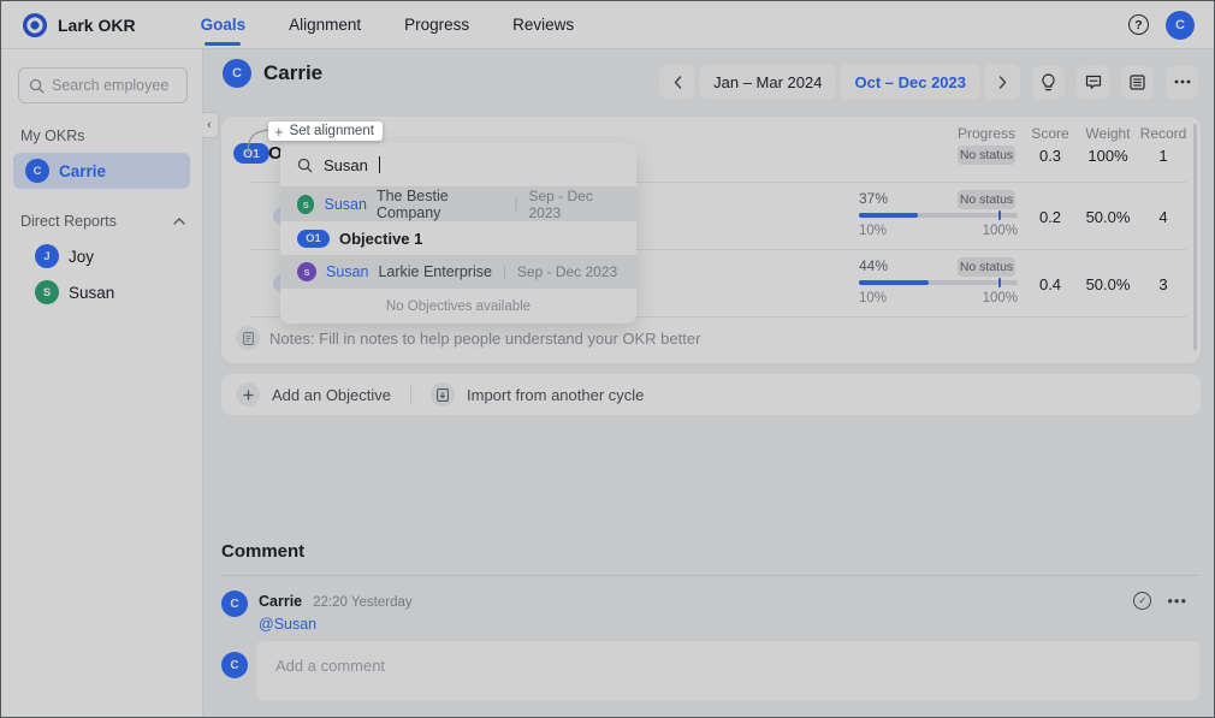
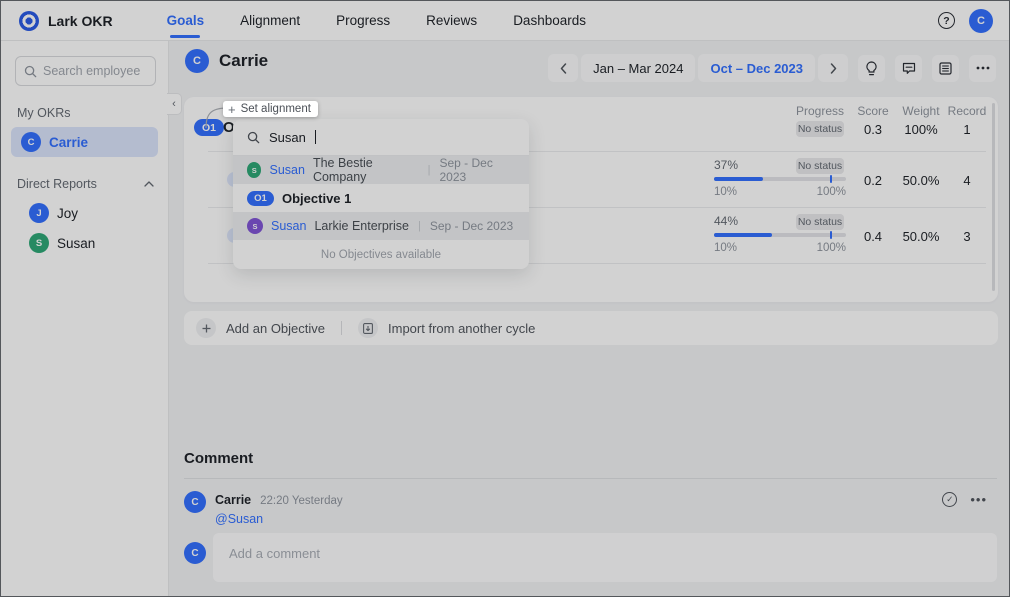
  Lark OKR
  Goals
  Alignment
  Progress
  Reviews
+ Dashboards
  ?
  C
  Search employee
  My OKRs
  C
  Carrie
  Direct Reports
  J
  Joy
  S
  Susan
  ‹
  C
  Carrie
  Jan – Mar 2024
  Oct – Dec 2023
  Progress
  Score
  Weight
  Record
  No status
  0.3
  100%
  1
  37%
  No status
  10%
  100%
  0.2
  50.0%
  4
  44%
  No status
  10%
  100%
  0.4
  50.0%
  3
- Notes: Fill in notes to help people understand your OKR better
  Add an Objective
  Import from another cycle
  Comment
  C
  Carrie
  22:20 Yesterday
  ✓
  •••
  @Susan
  C
  Add a comment
  Susan
  S
  Susan
  The Bestie Company
  Sep - Dec 2023
  O1
  Objective 1
  S
  Susan
  Larkie Enterprise
  |
  Sep - Dec 2023
  No Objectives available
  +
  Set alignment
